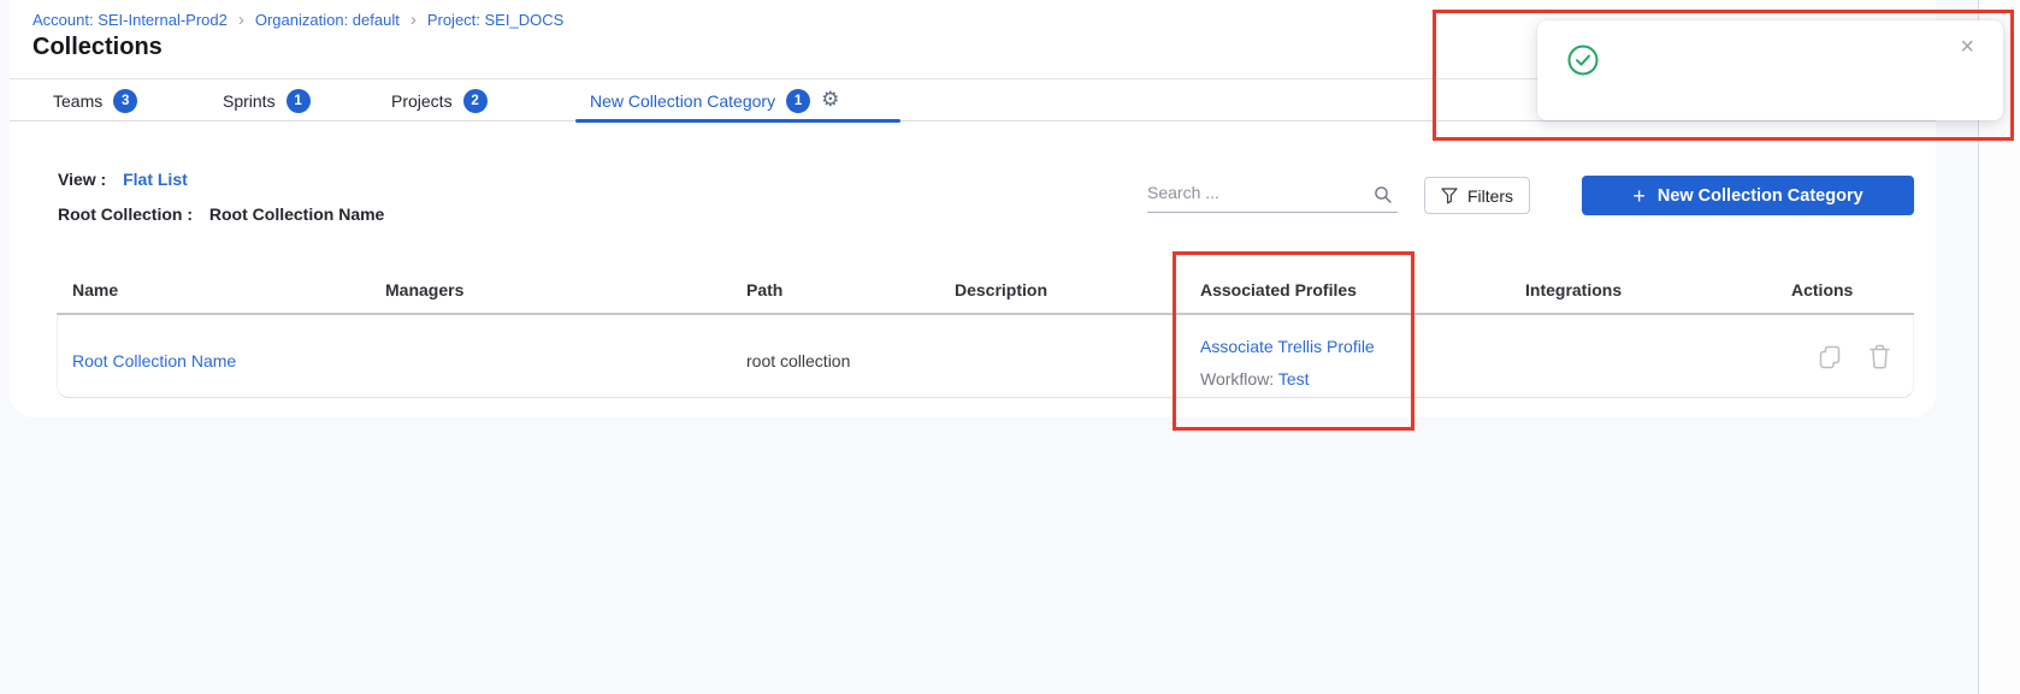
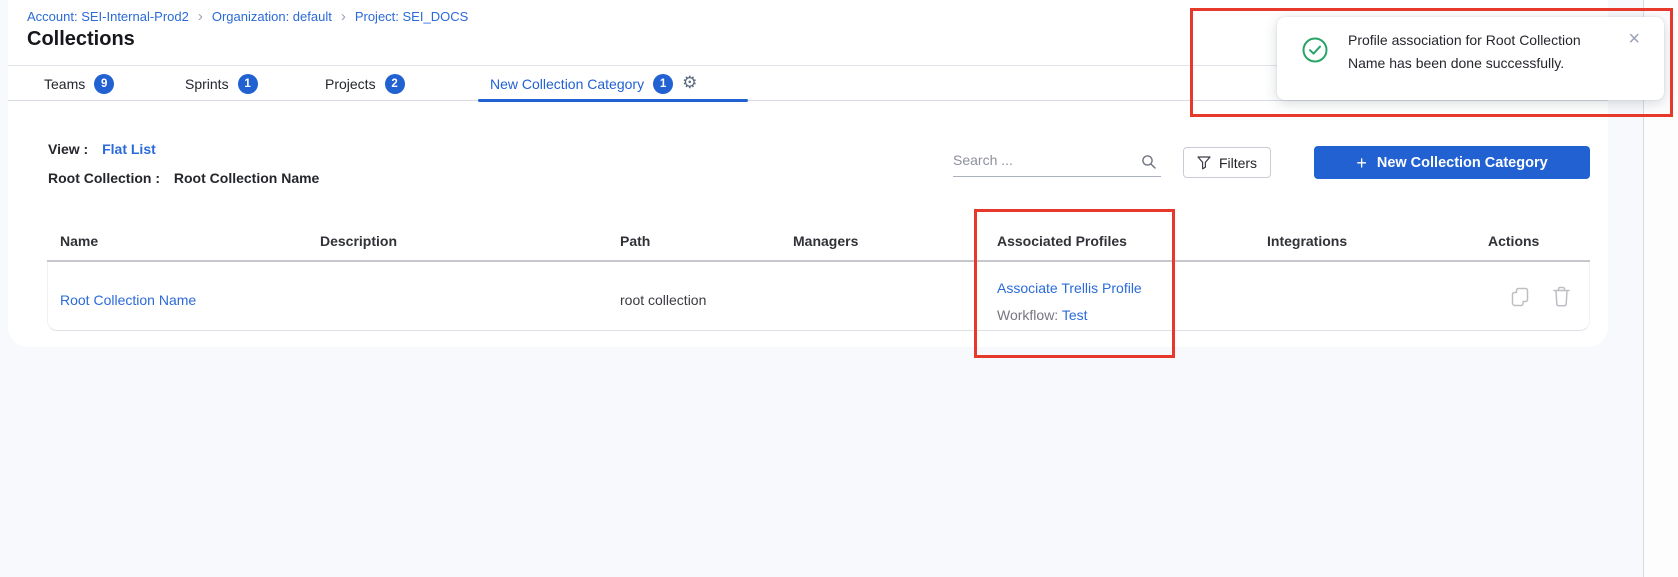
  Account: SEI-Internal-Prod2
  ›
  Organization: default
  ›
  Project: SEI_DOCS
  Collections
  Teams
- 3
+ 9
  Sprints
  1
  Projects
  2
  New Collection Category
  1
  ⚙
  View : Flat List
  Root Collection : Root Collection Name
  Search ...
  Filters
  +
  New Collection Category
  Name
- Managers
+ Description
  Path
- Description
+ Managers
  Associated Profiles
  Integrations
  Actions
  Root Collection Name
  root collection
  Associate Trellis Profile
  Workflow: Test
+ Profile association for Root Collection Name has been done successfully.
  ×
